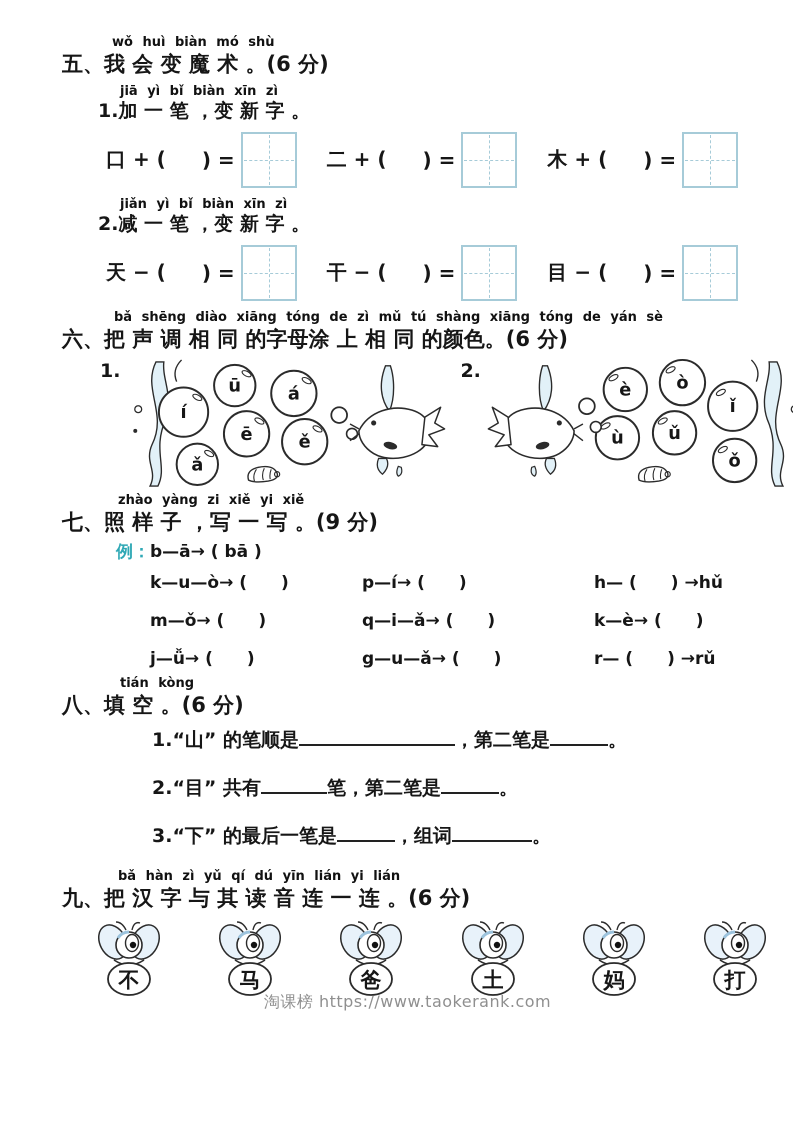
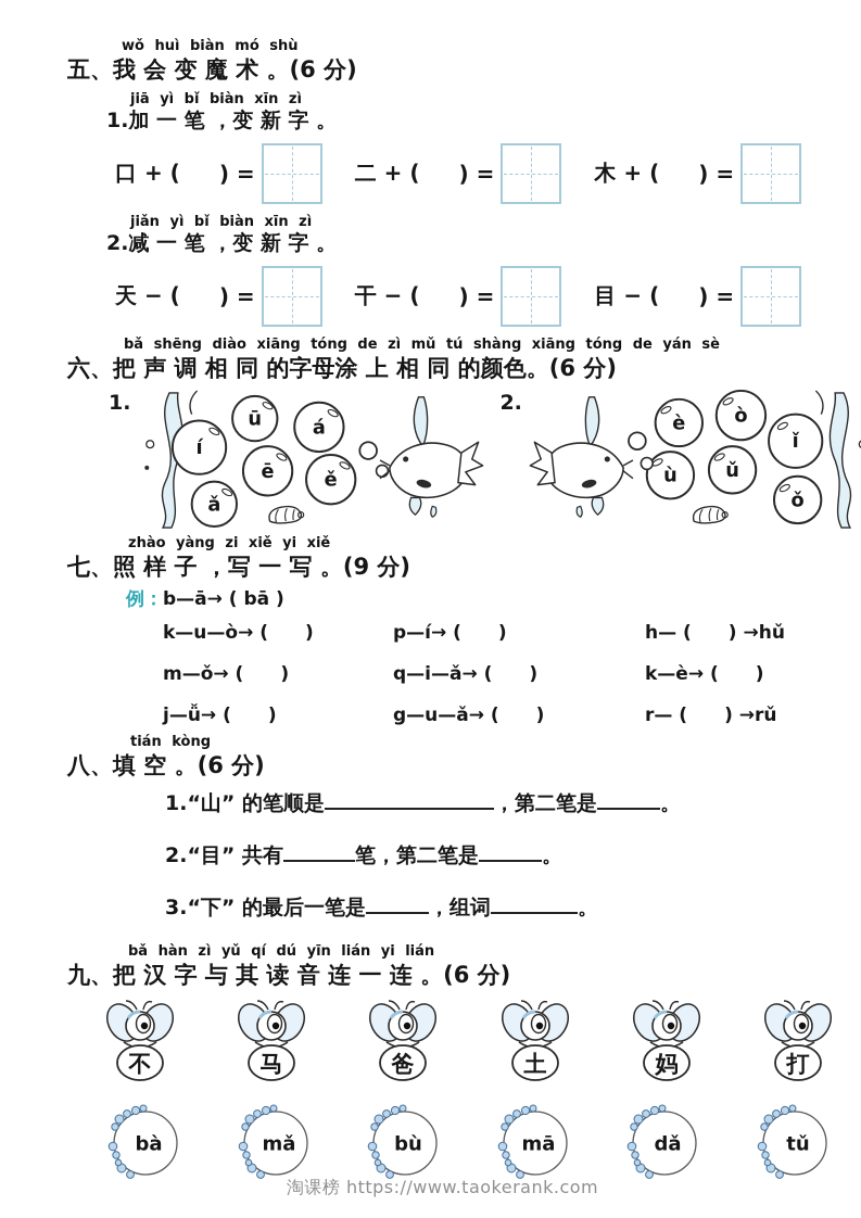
  wǒ huì biàn mó shù
  五、我 会 变 魔 术 。(6 分)
  jiā yì bǐ biàn xīn zì
  1.加 一 笔 ，变 新 字 。
  口 + (
  ) =
  二 + (
  ) =
  木 + (
  ) =
  jiǎn yì bǐ biàn xīn zì
  2.减 一 笔 ，变 新 字 。
  天 − (
  ) =
  干 − (
  ) =
  目 − (
  ) =
  bǎ shēng diào xiāng tóng de zì mǔ tú shàng xiāng tóng de yán sè
  六、把 声 调 相 同 的字母涂 上 相 同 的颜色。(6 分)
  1.
  ū
  á
  í
  ē
  ě
  ǎ
  2.
  è
  ò
  ù
  ǔ
  ǐ
  ǒ
  zhào yàng zi xiě yi xiě
  七、照 样 子 ，写 一 写 。(9 分)
  例：b—ā→ ( bā )
  k—u—ò→ ( )
  p—í→ ( )
  h— ( ) →hǔ
  m—ǒ→ ( )
  q—i—ǎ→ ( )
  k—è→ ( )
  j—ǚ→ ( )
  g—u—ǎ→ ( )
  r— ( ) →rǔ
  tián kòng
  八、填 空 。(6 分)
  1.“山” 的笔顺是 ，第二笔是 。
  2.“目” 共有 笔，第二笔是 。
  3.“下” 的最后一笔是 ，组词 。
  bǎ hàn zì yǔ qí dú yīn lián yi lián
  九、把 汉 字 与 其 读 音 连 一 连 。(6 分)
  不
  马
  爸
  土
  妈
  打
+ bà
+ mǎ
+ bù
+ mā
+ dǎ
+ tǔ
  淘课榜 https://www.taokerank.com
